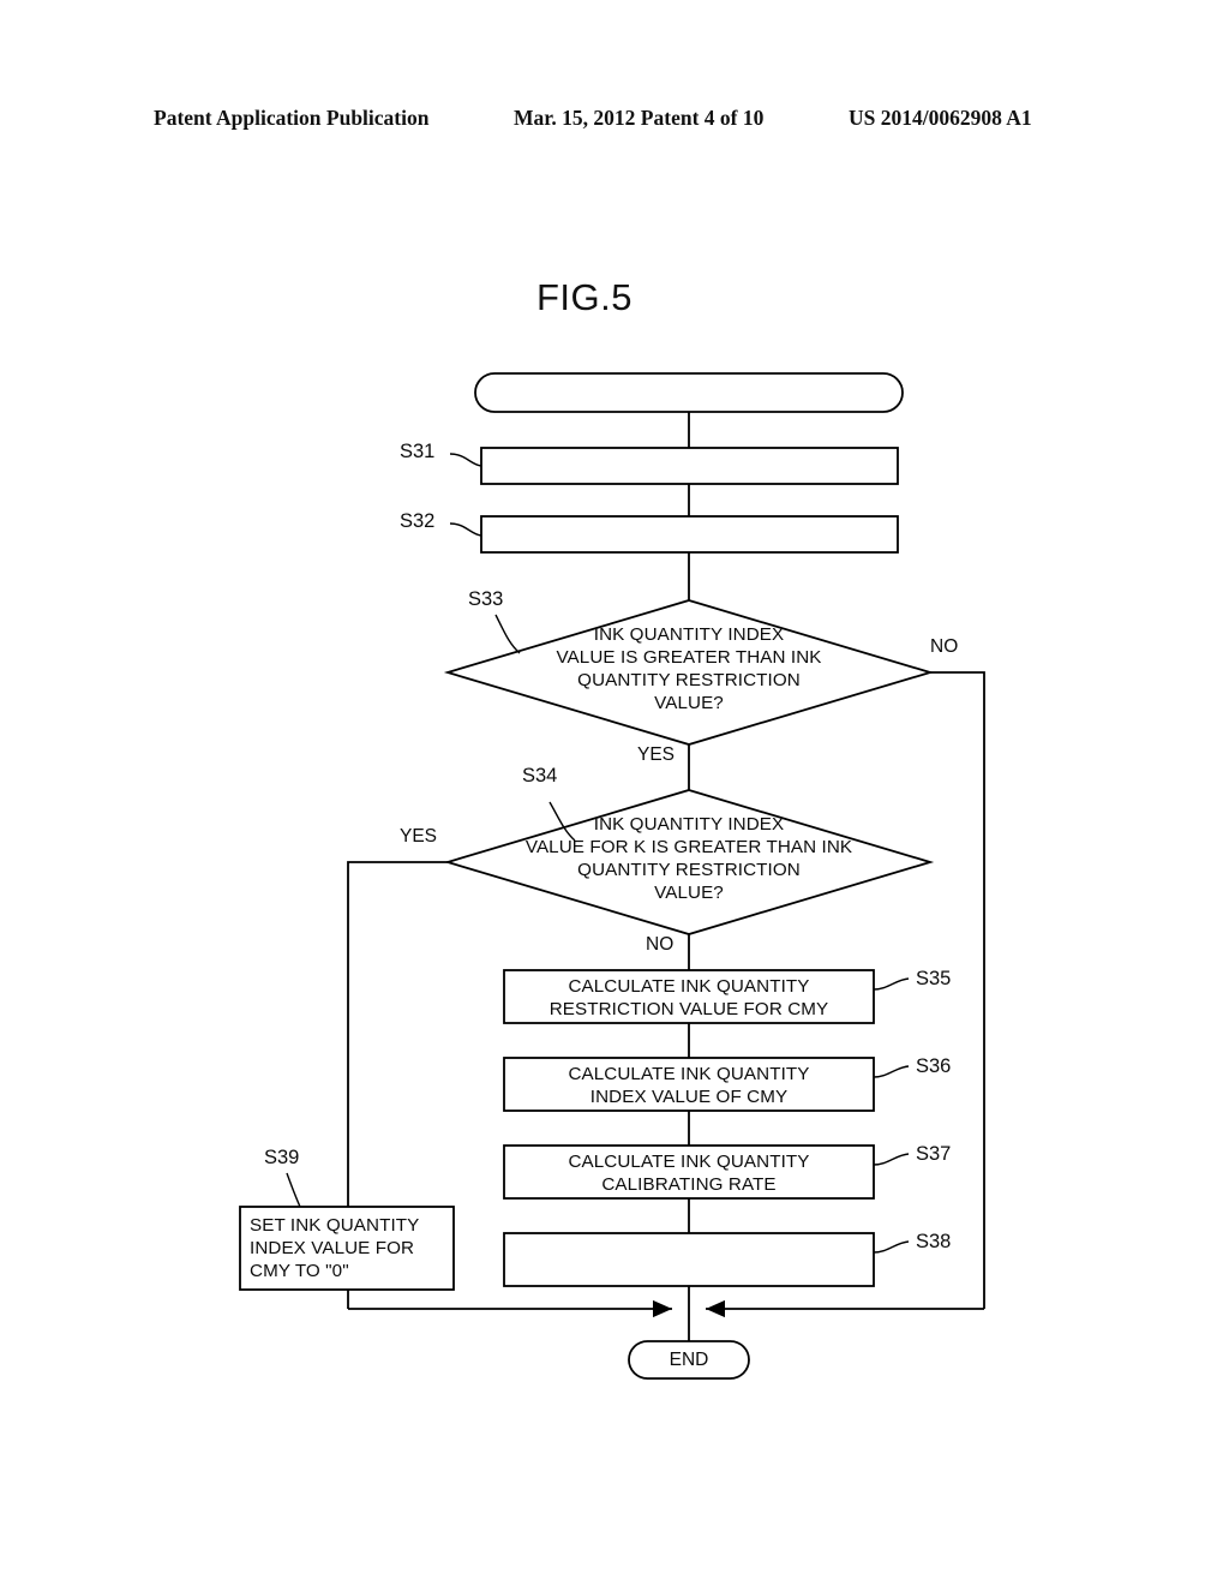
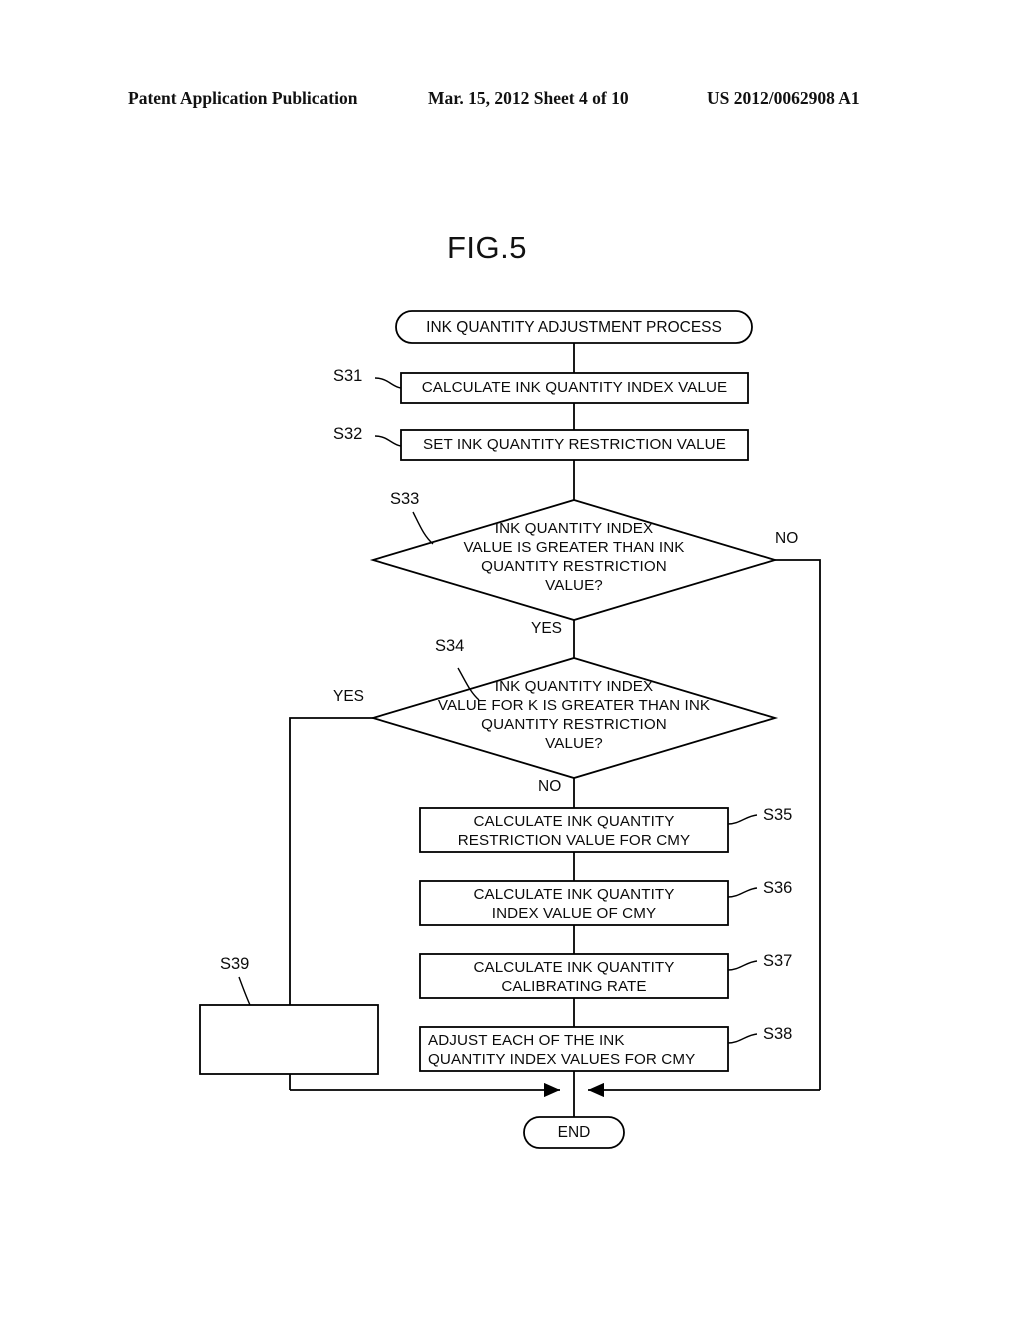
  Patent Application Publication
- Mar. 15, 2012 Patent 4 of 10
+ Mar. 15, 2012 Sheet 4 of 10
- US 2014/0062908 A1
+ US 2012/0062908 A1
  FIG.5
+ INK QUANTITY ADJUSTMENT PROCESS
+ CALCULATE INK QUANTITY INDEX VALUE
  S31
+ SET INK QUANTITY RESTRICTION VALUE
  S32
  INK QUANTITY INDEX
  VALUE IS GREATER THAN INK
  QUANTITY RESTRICTION
  VALUE?
  S33
  INK QUANTITY INDEX
  VALUE FOR K IS GREATER THAN INK
  QUANTITY RESTRICTION
  VALUE?
  S34
  CALCULATE INK QUANTITY
  RESTRICTION VALUE FOR CMY
  S35
  CALCULATE INK QUANTITY
  INDEX VALUE OF CMY
  S36
  CALCULATE INK QUANTITY
  CALIBRATING RATE
  S37
+ ADJUST EACH OF THE INK
+ QUANTITY INDEX VALUES FOR CMY
  S38
- SET INK QUANTITY
- INDEX VALUE FOR
- CMY TO "0"
  S39
  NO
  YES
  YES
  NO
  END
